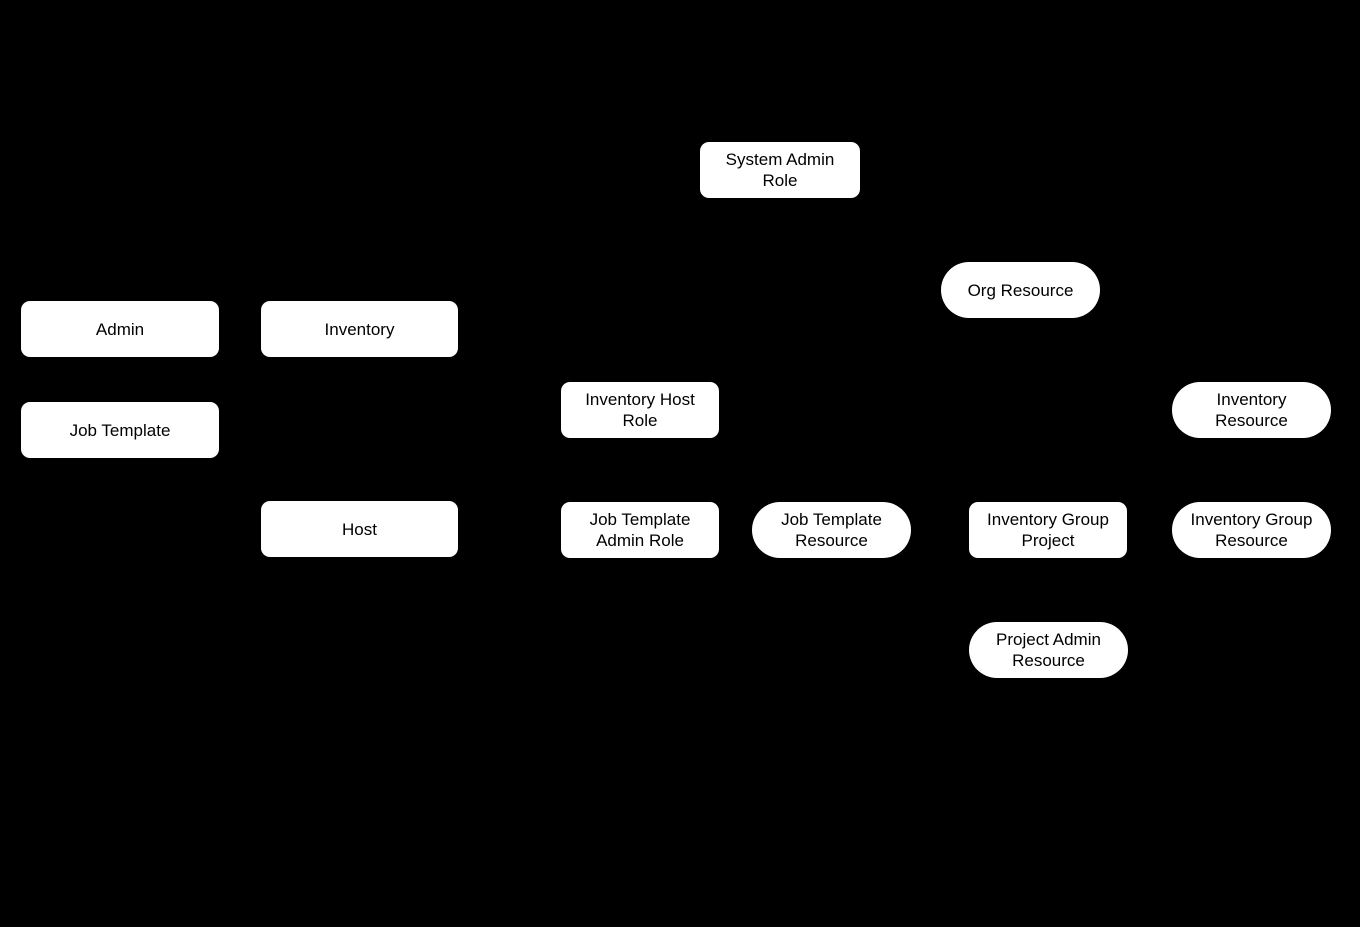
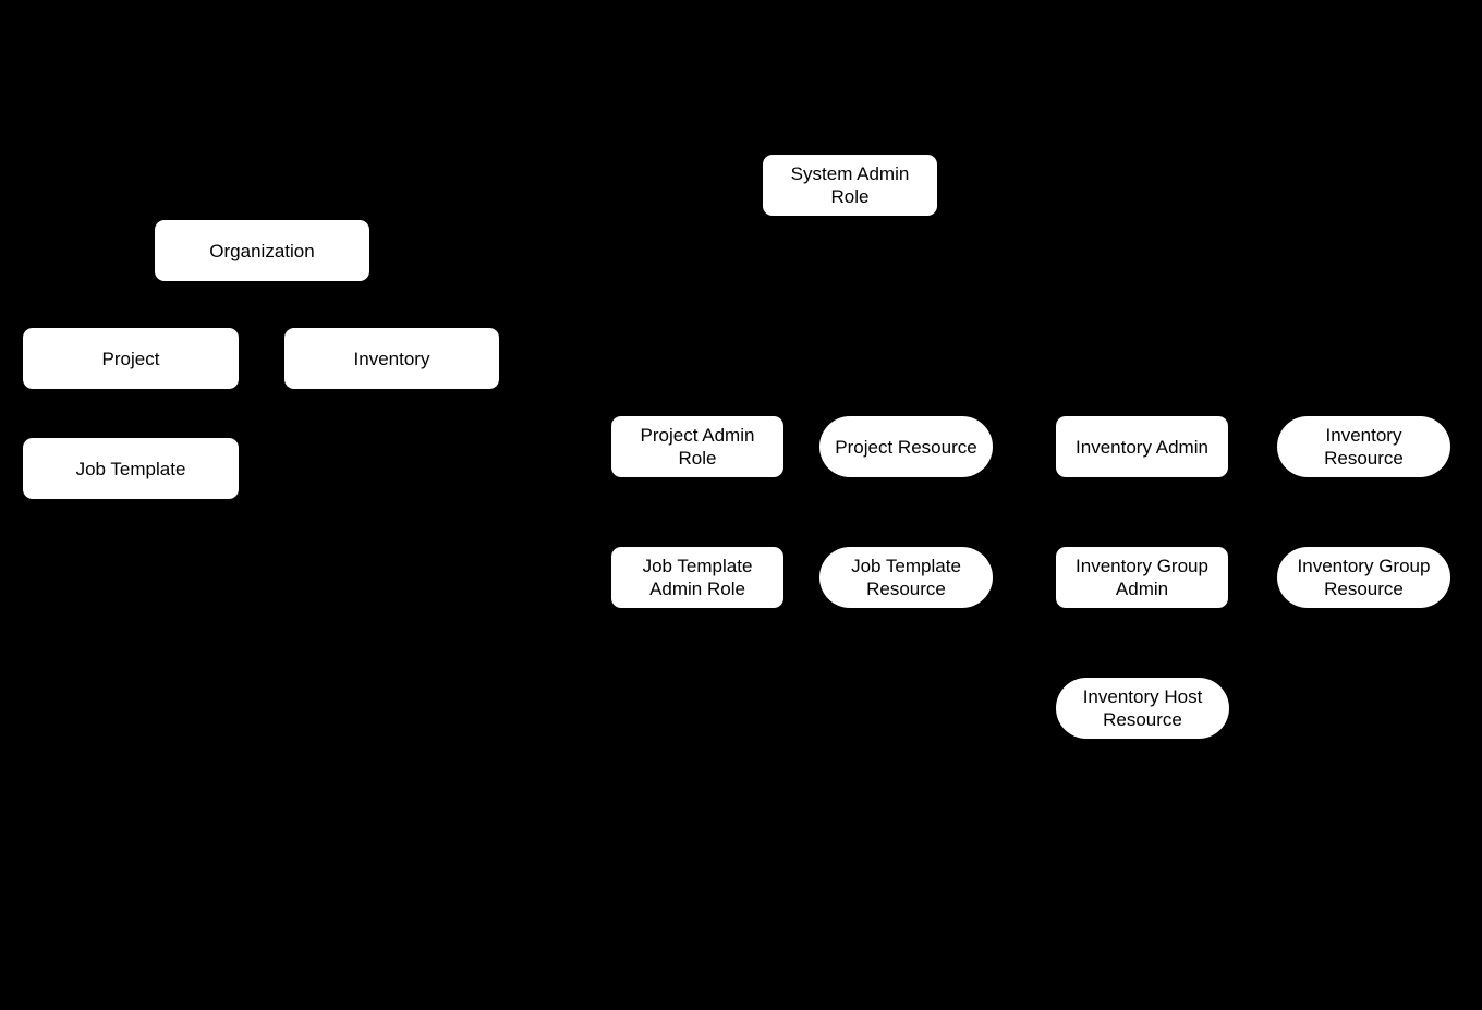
+ Organization
- Admin
+ Project
  Inventory
  Job Template
- Host
  System Admin
  Role
- Org Resource
- Inventory Host
+ Project Admin
  Role
+ Project Resource
+ Inventory Admin
  Inventory
  Resource
  Job Template
  Admin Role
  Job Template
  Resource
  Inventory Group
- Project
+ Admin
  Inventory Group
  Resource
- Project Admin
+ Inventory Host
  Resource
